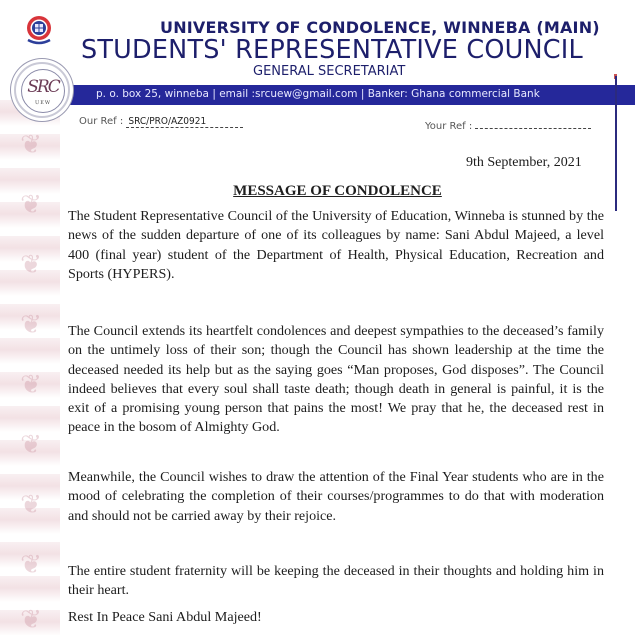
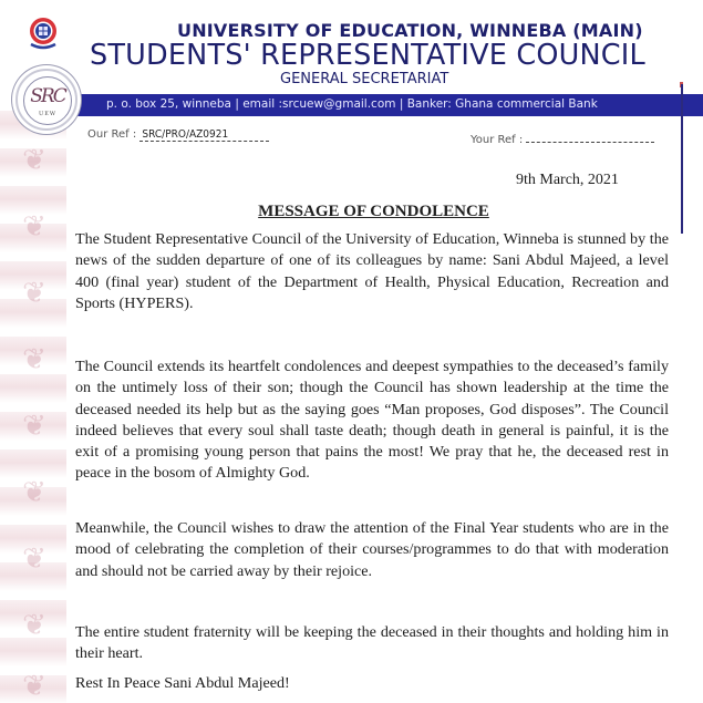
  ❦
  ❦
  ❦
  ❦
  ❦
  ❦
  ❦
  ❦
  ❦
- UNIVERSITY OF CONDOLENCE, WINNEBA (MAIN)
+ UNIVERSITY OF EDUCATION, WINNEBA (MAIN)
  STUDENTS' REPRESENTATIVE COUNCIL
  GENERAL SECRETARIAT
  p. o. box 25, winneba | email :srcuew@gmail.com | Banker: Ghana commercial Bank
  SRC
  Our Ref : SRC/PRO/AZ0921
  Your Ref :
- 9th September, 2021
+ 9th March, 2021
  MESSAGE OF CONDOLENCE
  The Student Representative Council of the University of Education, Winneba is stunned by the news of the sudden departure of one of its colleagues by name: Sani Abdul Majeed, a level 400 (final year) student of the Department of Health, Physical Education, Recreation and Sports (HYPERS).
  The Council extends its heartfelt condolences and deepest sympathies to the deceased’s family on the untimely loss of their son; though the Council has shown leadership at the time the deceased needed its help but as the saying goes “Man proposes, God disposes”. The Council indeed believes that every soul shall taste death; though death in general is painful, it is the exit of a promising young person that pains the most! We pray that he, the deceased rest in peace in the bosom of Almighty God.
  Meanwhile, the Council wishes to draw the attention of the Final Year students who are in the mood of celebrating the completion of their courses/programmes to do that with moderation and should not be carried away by their rejoice.
  The entire student fraternity will be keeping the deceased in their thoughts and holding him in their heart.
  Rest In Peace Sani Abdul Majeed!
